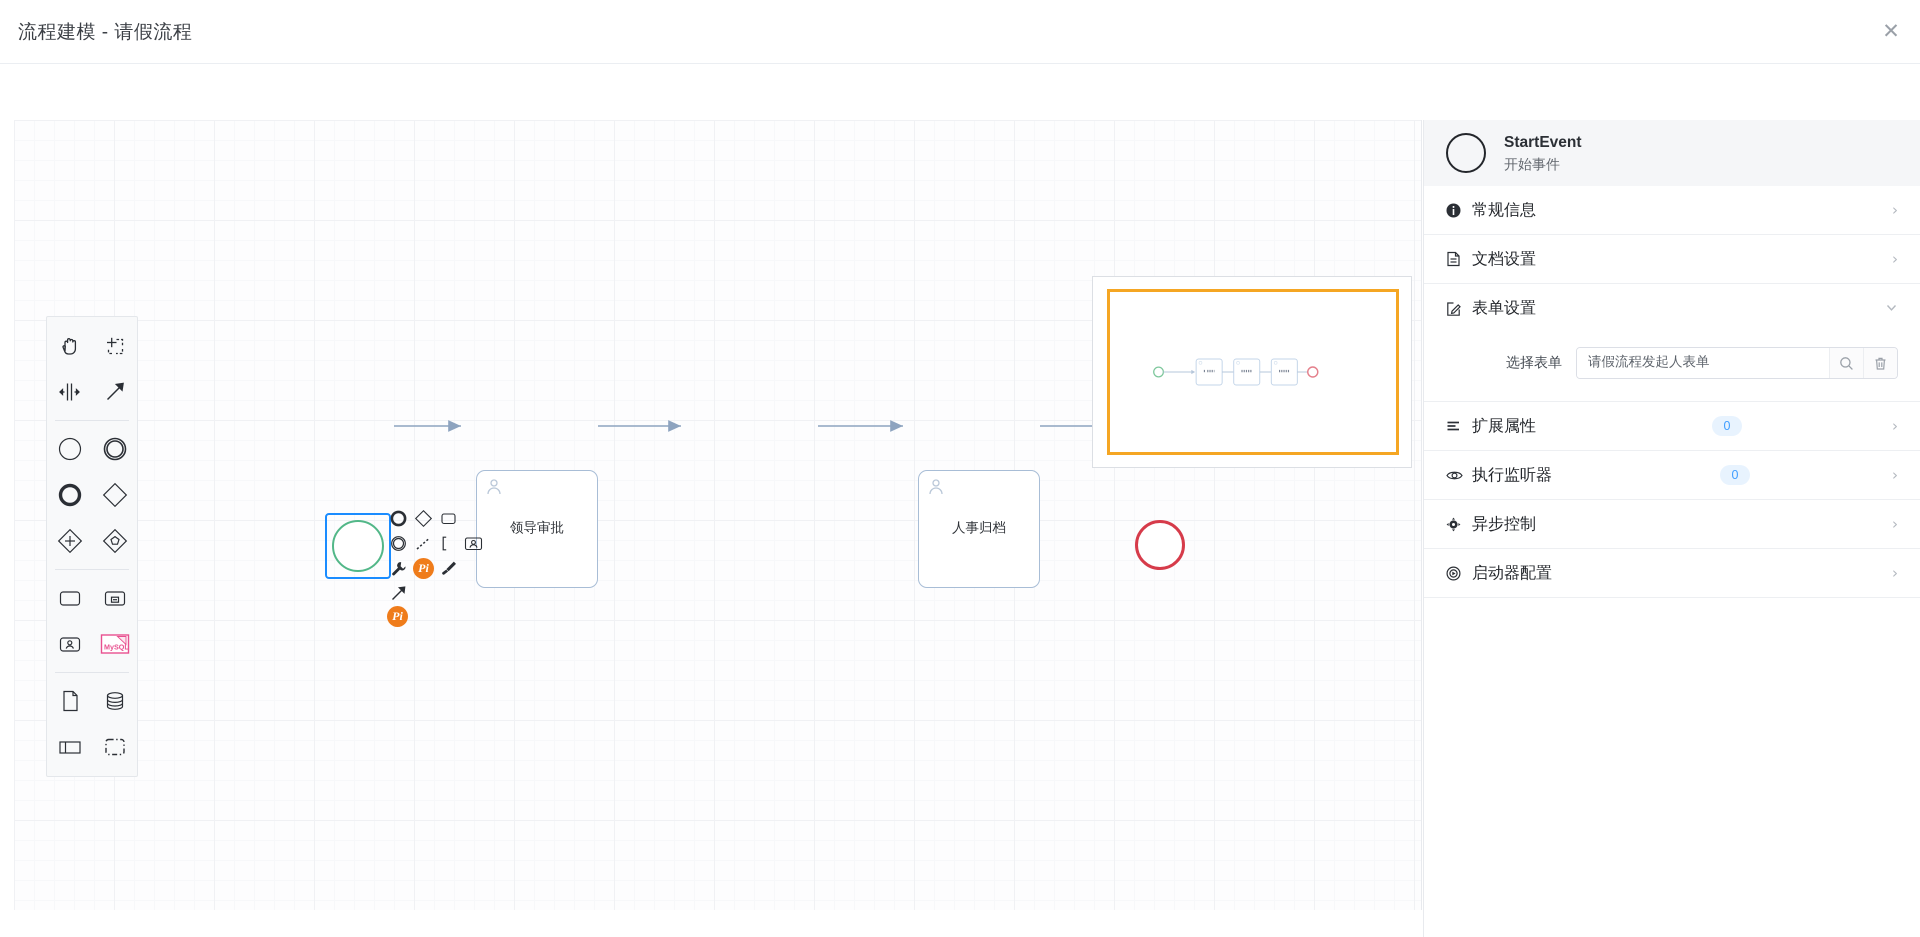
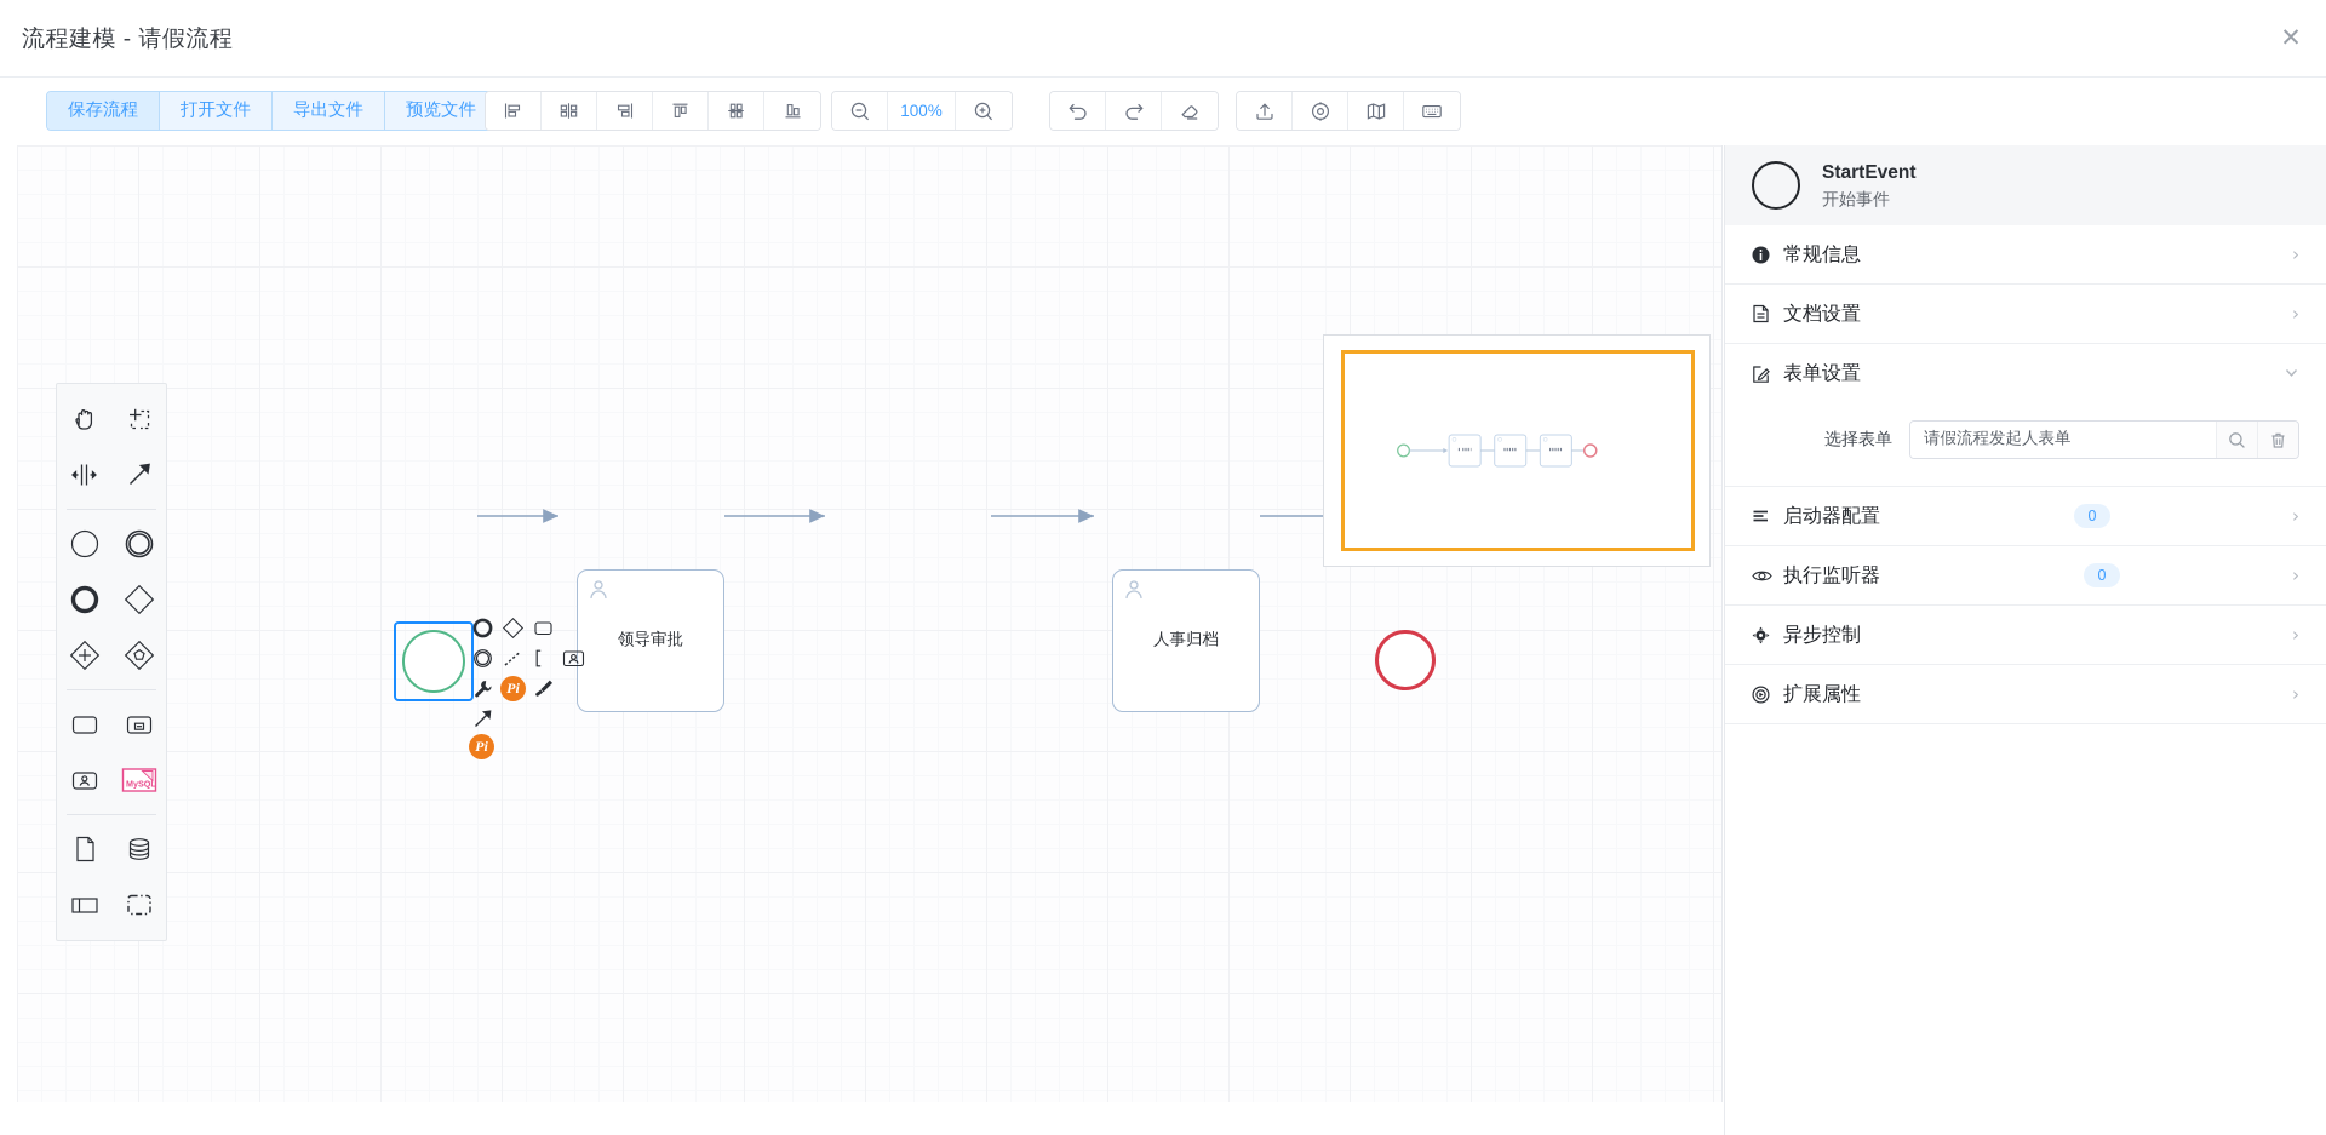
  流程建模 - 请假流程
  ✕
+ 保存流程
+ 打开文件
+ 导出文件
+ 预览文件
+ 100%
  MySQL
  领导审批
  人事归档
  Pi
  Pi
  StartEvent
  开始事件
  常规信息
  ›
  文档设置
  ›
  表单设置
  选择表单
  请假流程发起人表单
- 扩展属性
+ 启动器配置
  0
  ›
  执行监听器
  0
  ›
  异步控制
  ›
- 启动器配置
+ 扩展属性
  ›
